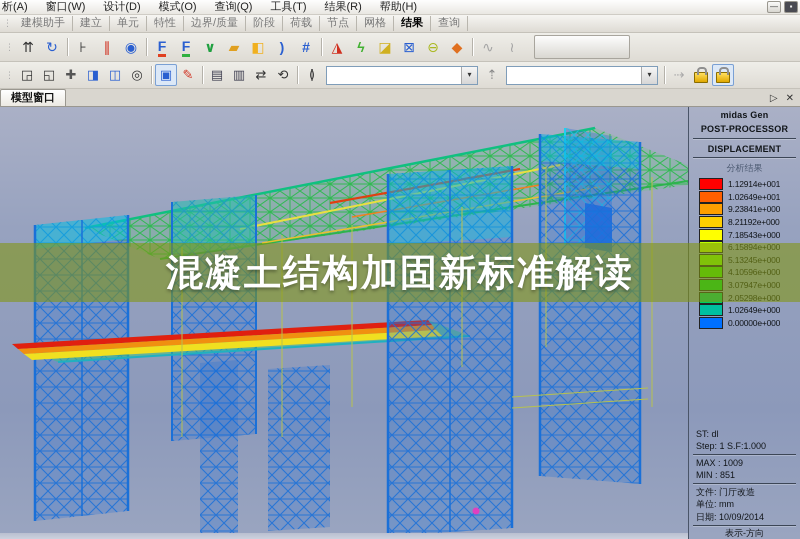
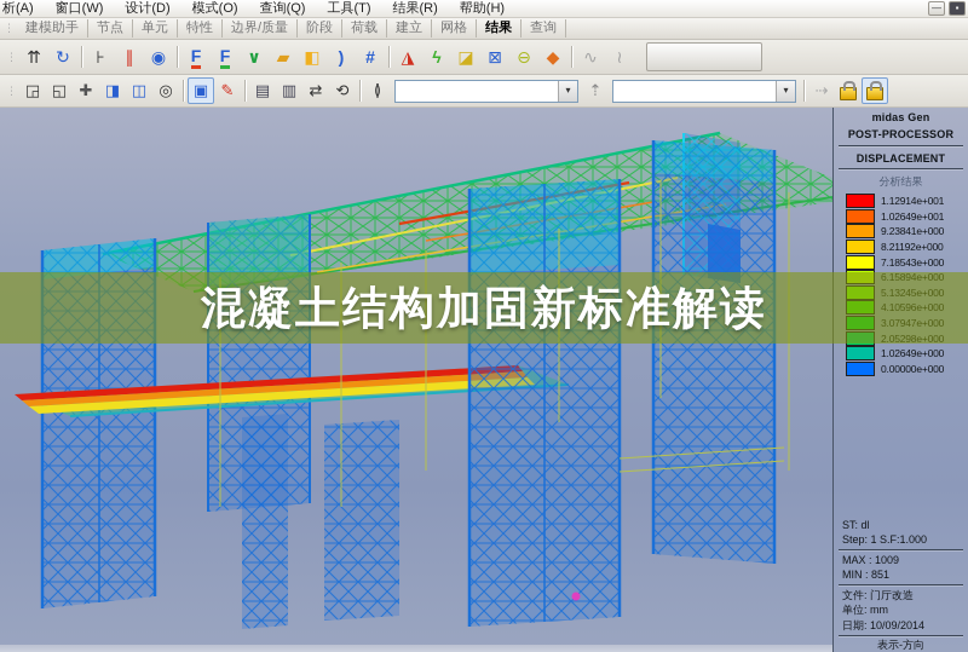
  析(A)
  窗口(W)
  设计(D)
  模式(O)
  查询(Q)
  工具(T)
  结果(R)
  帮助(H)
  —
  ▪
  ⋮
  建模助手
- 建立
+ 节点
  单元
  特性
  边界/质量
  阶段
  荷载
- 节点
+ 建立
  网格
  结果
  查询
  ⋮
  ⋮
  ▾
  ▾
- 模型窗口
- ▷
- ✕
  midas Gen
  POST-PROCESSOR
  DISPLACEMENT
  分析结果
  1.12914e+001
  1.02649e+001
  9.23841e+000
  8.21192e+000
  7.18543e+000
  6.15894e+000
  5.13245e+000
  4.10596e+000
  3.07947e+000
  2.05298e+000
  1.02649e+000
  0.00000e+000
  ST: dl
  Step: 1 S.F:1.000
  MAX : 1009
  MIN : 851
  文件: 门厅改造
  单位: mm
  日期: 10/09/2014
  表示-方向
  混凝土结构加固新标准解读
